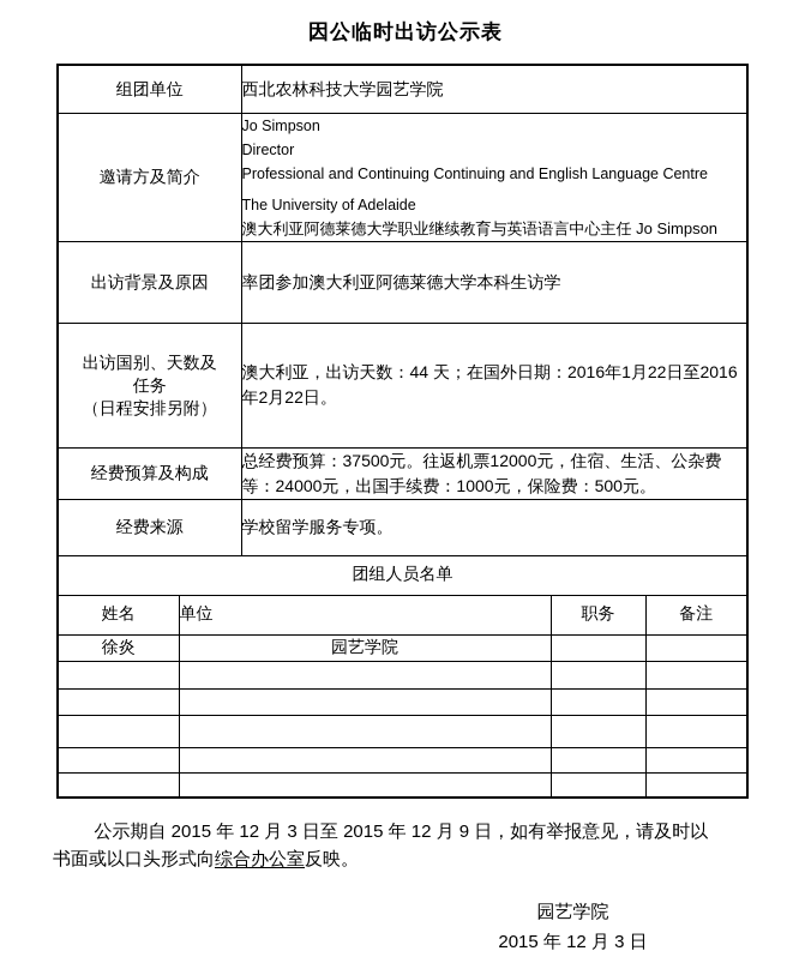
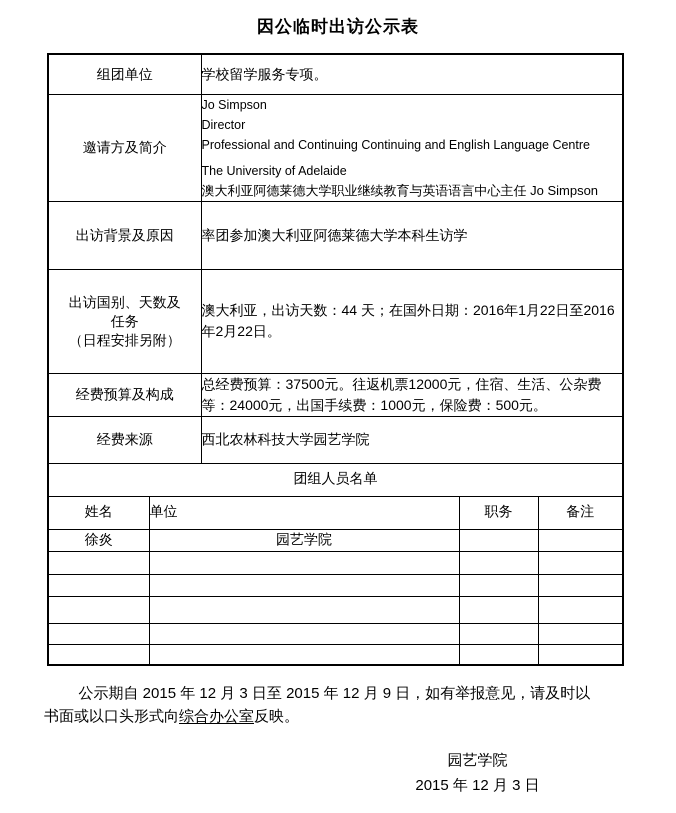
  因公临时出访公示表
- 组团单位	西北农林科技大学园艺学院
+ 组团单位	学校留学服务专项。
  邀请方及简介	Jo Simpson Director Professional and Continuing Continuing and English Language Centre The University of Adelaide 澳大利亚阿德莱德大学职业继续教育与英语语言中心主任 Jo Simpson
  出访背景及原因	率团参加澳大利亚阿德莱德大学本科生访学
  出访国别、天数及 任务 （日程安排另附）	澳大利亚，出访天数：44 天；在国外日期：2016年1月22日至2016年2月22日。
  经费预算及构成	总经费预算：37500元。往返机票12000元，住宿、生活、公杂费等：24000元，出国手续费：1000元，保险费：500元。
- 经费来源	学校留学服务专项。
+ 经费来源	西北农林科技大学园艺学院
  团组人员名单
  姓名	单位	职务	备注
  徐炎	园艺学院
  公示期自 2015 年 12 月 3 日至 2015 年 12 月 9 日，如有举报意见，请及时以
  书面或以口头形式向综合办公室反映。
  园艺学院
  2015 年 12 月 3 日
